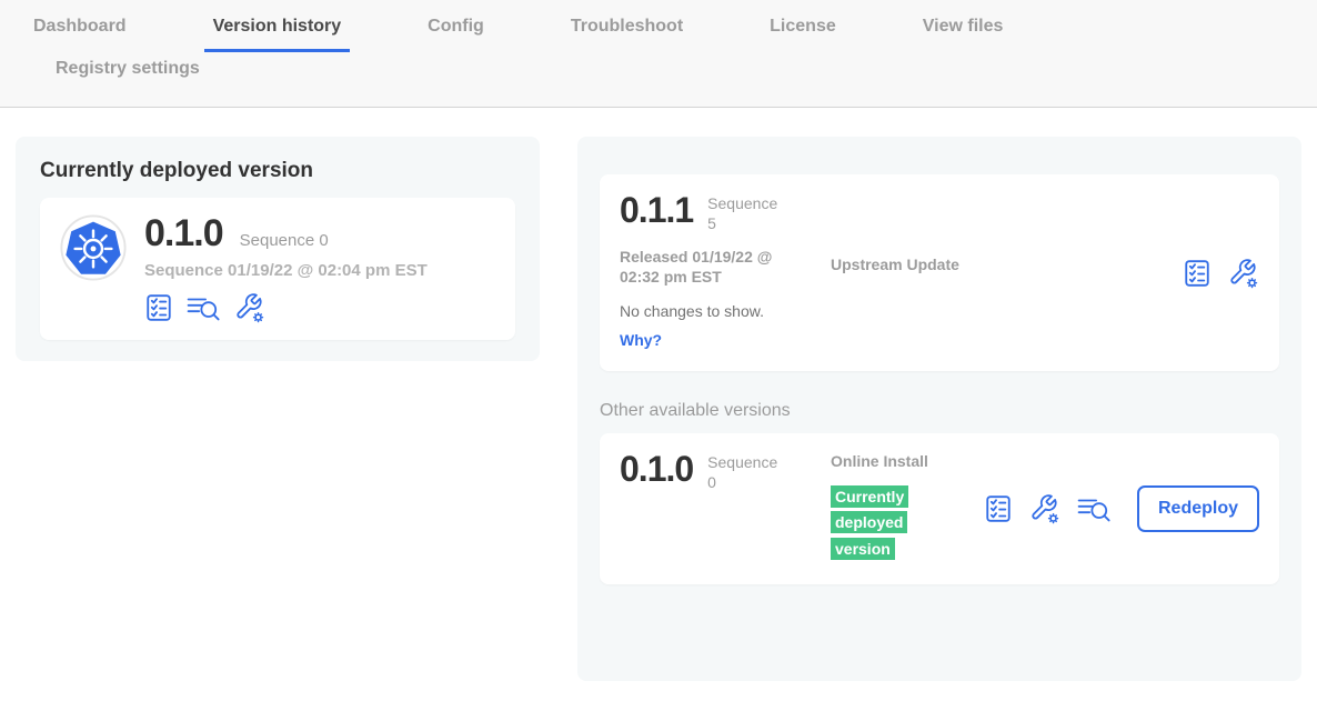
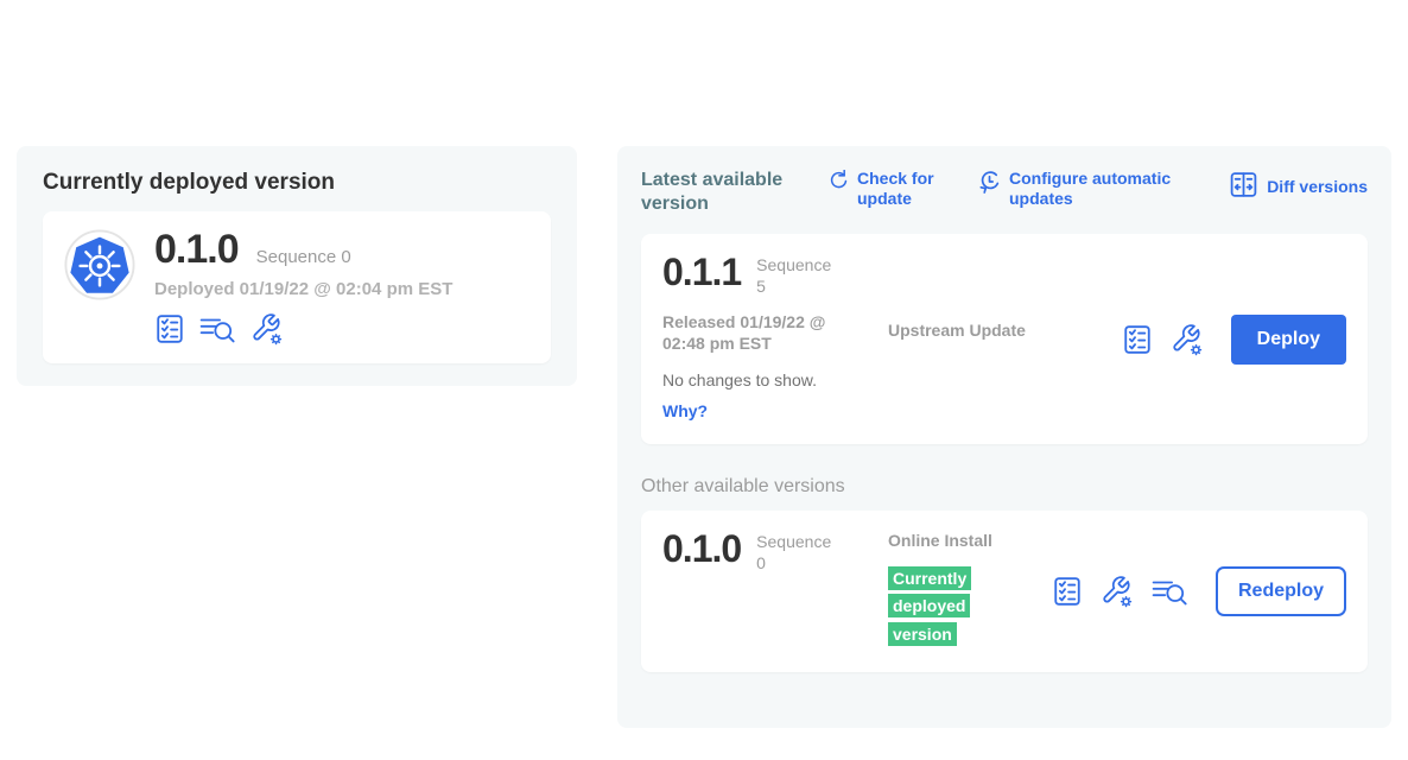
- Dashboard
- Version history
- Config
- Troubleshoot
- License
- View files
- Registry settings
  Currently deployed version
  0.1.0
  Sequence 0
- Sequence 01/19/22 @ 02:04 pm EST
+ Deployed 01/19/22 @ 02:04 pm EST
+ Latest available version
+ Check for update
+ Configure automatic updates
+ Diff versions
  0.1.1
  Sequence 5
- Released 01/19/22 @ 02:32 pm EST
+ Released 01/19/22 @ 02:48 pm EST
  No changes to show.
  Why?
  Upstream Update
+ Deploy
  Other available versions
  0.1.0
  Sequence 0
  Online Install
  Currently deployed version
  Redeploy
